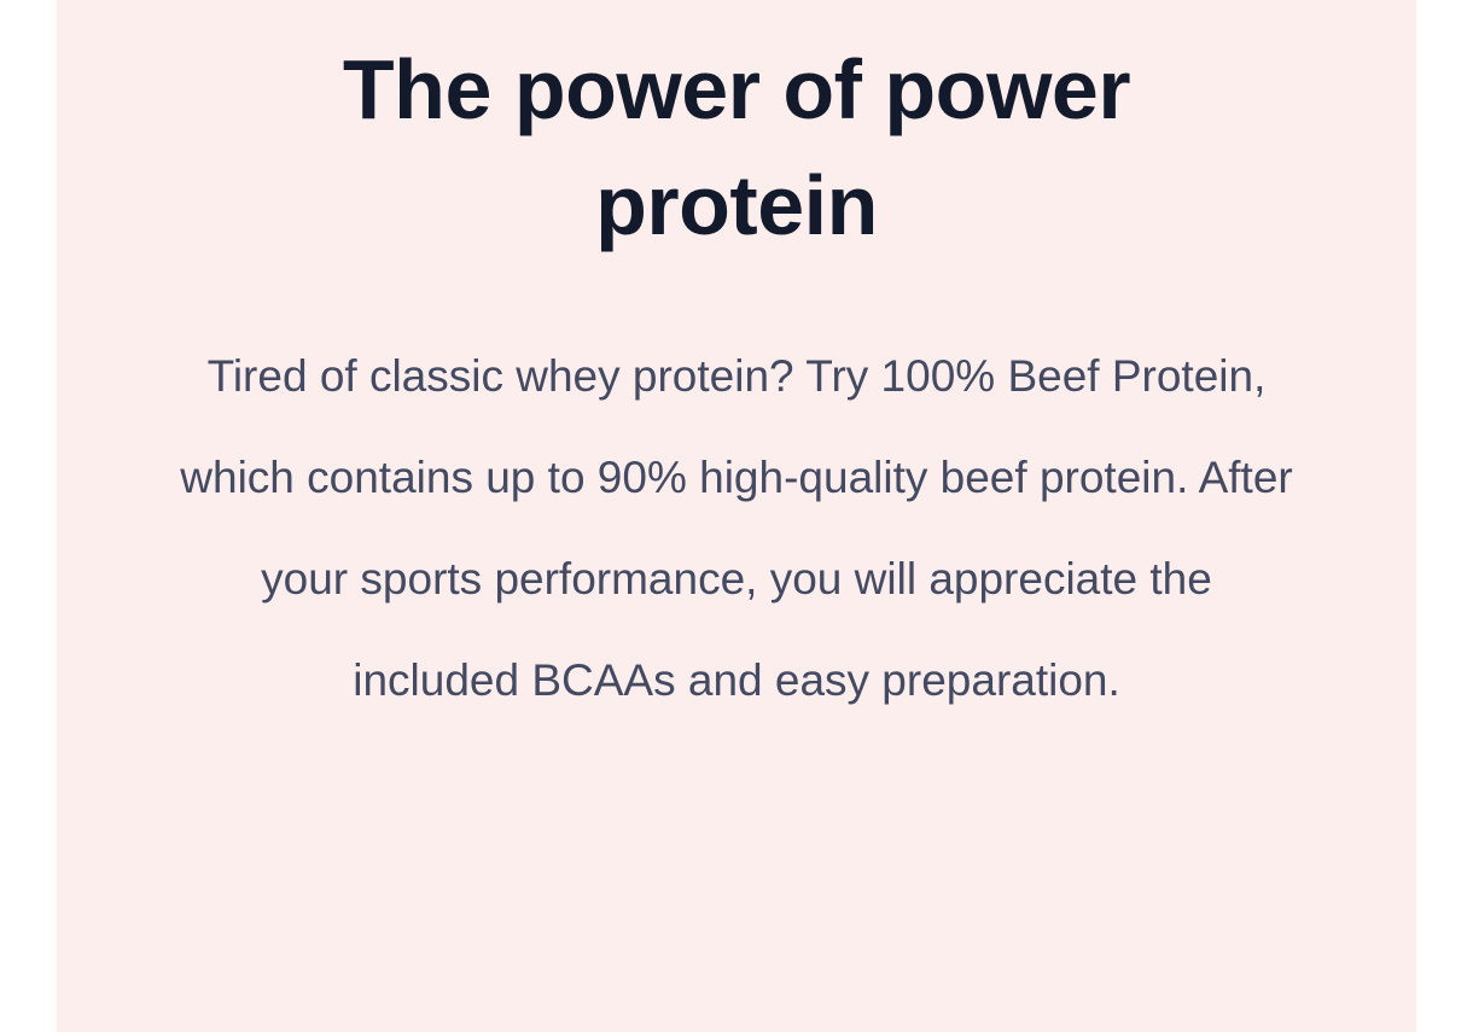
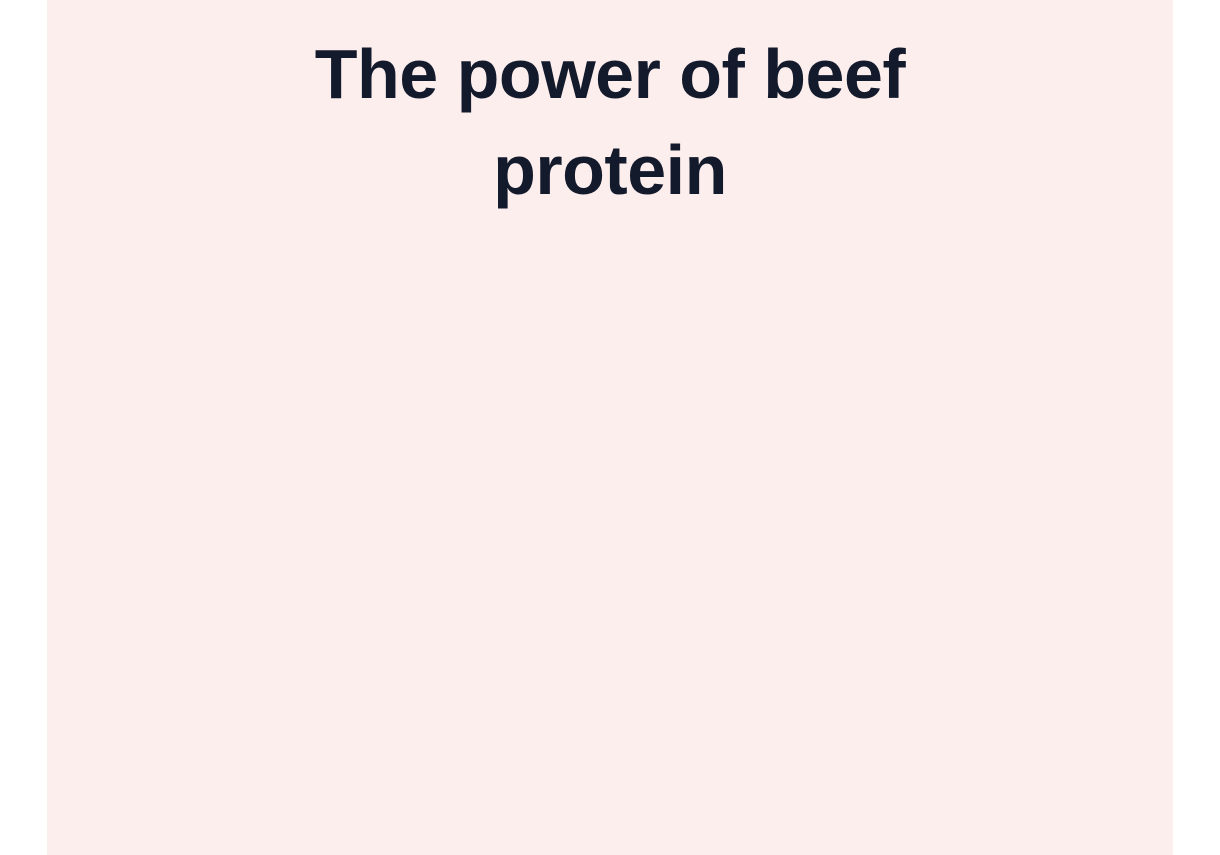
- The power of power protein
+ The power of beef protein
- Tired of classic whey protein? Try 100% Beef Protein, which contains up to 90% high-quality beef protein. After your sports performance, you will appreciate the included BCAAs and easy preparation.
